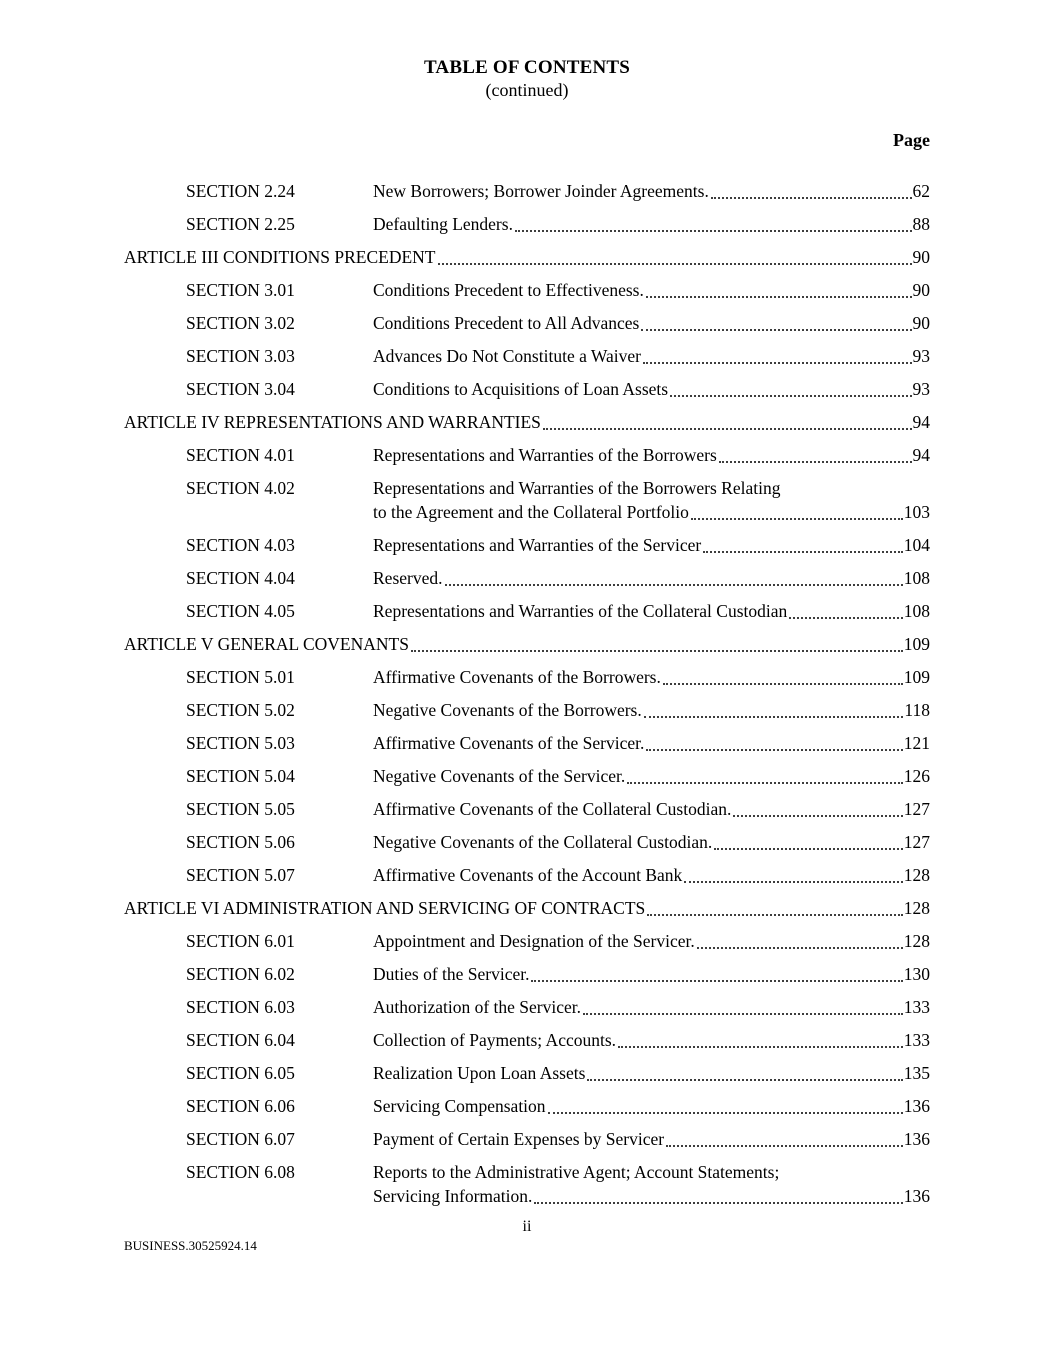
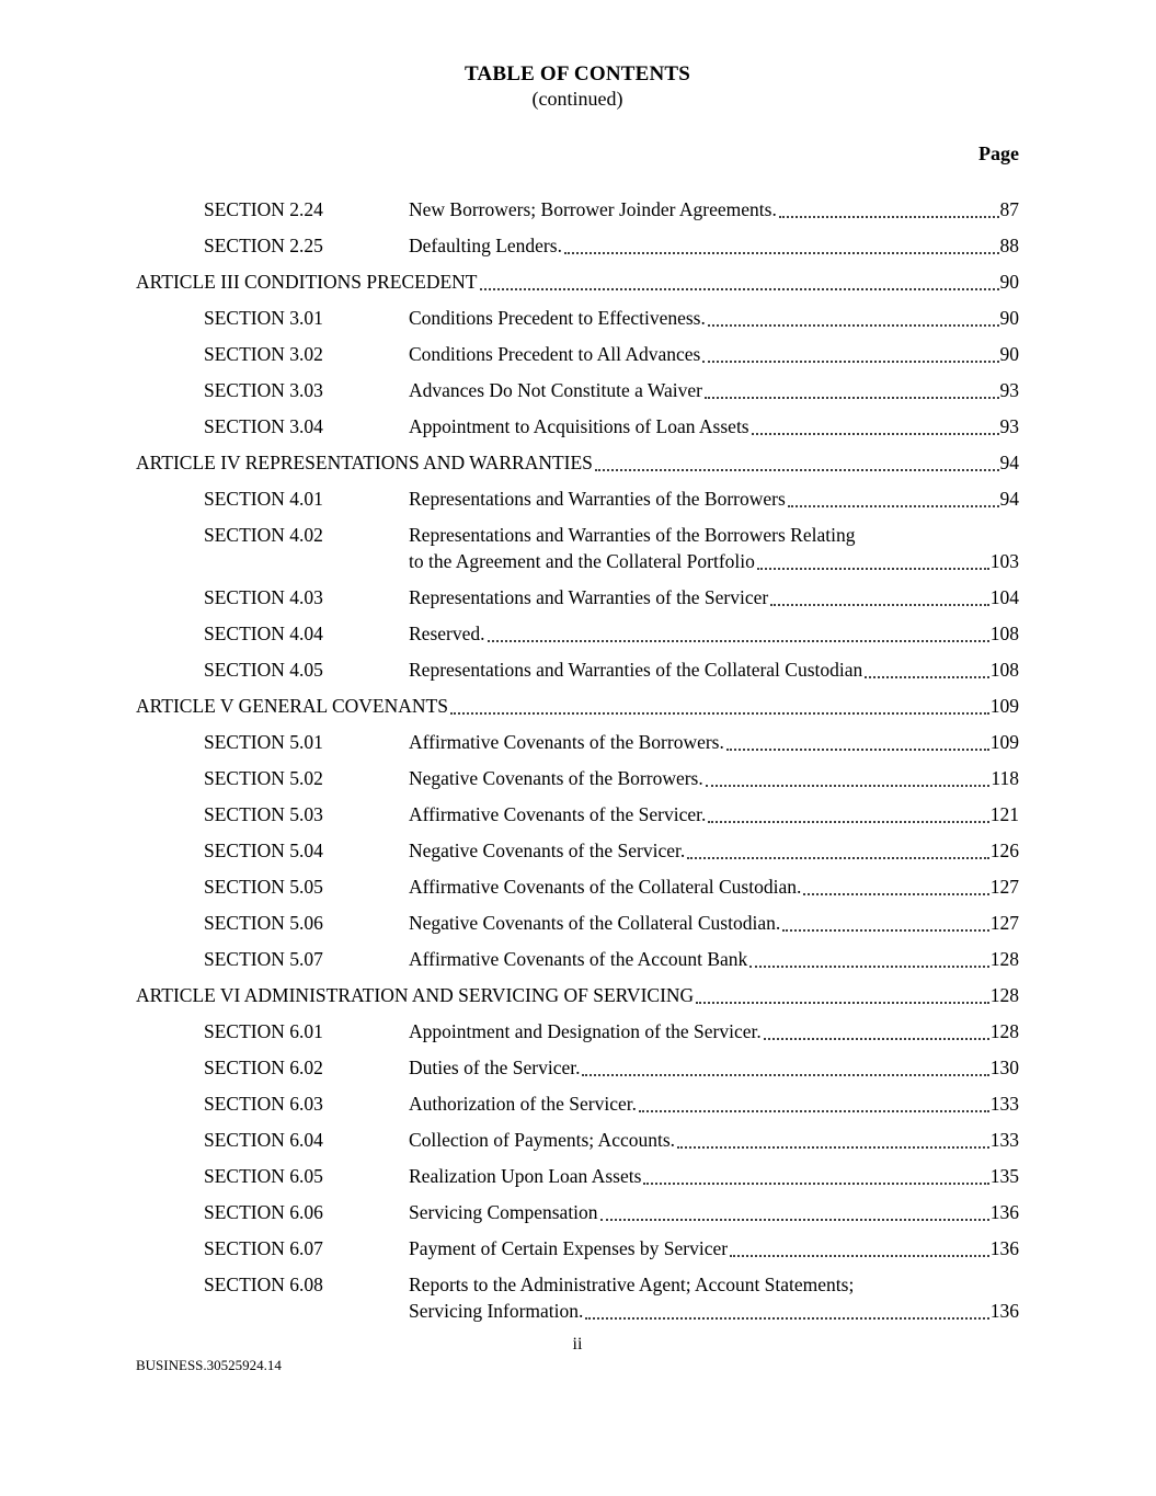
  TABLE OF CONTENTS
  (continued)
  Page
  SECTION 2.24
  New Borrowers; Borrower Joinder Agreements.
- 62
+ 87
  SECTION 2.25
  Defaulting Lenders.
  88
  ARTICLE III CONDITIONS PRECEDENT
  90
  SECTION 3.01
  Conditions Precedent to Effectiveness.
  90
  SECTION 3.02
  Conditions Precedent to All Advances
  90
  SECTION 3.03
  Advances Do Not Constitute a Waiver
  93
  SECTION 3.04
- Conditions to Acquisitions of Loan Assets
+ Appointment to Acquisitions of Loan Assets
  93
  ARTICLE IV REPRESENTATIONS AND WARRANTIES
  94
  SECTION 4.01
  Representations and Warranties of the Borrowers
  94
  SECTION 4.02
  Representations and Warranties of the Borrowers Relating
  to the Agreement and the Collateral Portfolio
  103
  SECTION 4.03
  Representations and Warranties of the Servicer
  104
  SECTION 4.04
  Reserved.
  108
  SECTION 4.05
  Representations and Warranties of the Collateral Custodian
  108
  ARTICLE V GENERAL COVENANTS
  109
  SECTION 5.01
  Affirmative Covenants of the Borrowers.
  109
  SECTION 5.02
  Negative Covenants of the Borrowers.
  118
  SECTION 5.03
  Affirmative Covenants of the Servicer.
  121
  SECTION 5.04
  Negative Covenants of the Servicer.
  126
  SECTION 5.05
  Affirmative Covenants of the Collateral Custodian.
  127
  SECTION 5.06
  Negative Covenants of the Collateral Custodian.
  127
  SECTION 5.07
  Affirmative Covenants of the Account Bank
  128
- ARTICLE VI ADMINISTRATION AND SERVICING OF CONTRACTS
+ ARTICLE VI ADMINISTRATION AND SERVICING OF SERVICING
  128
  SECTION 6.01
  Appointment and Designation of the Servicer.
  128
  SECTION 6.02
  Duties of the Servicer.
  130
  SECTION 6.03
  Authorization of the Servicer.
  133
  SECTION 6.04
  Collection of Payments; Accounts.
  133
  SECTION 6.05
  Realization Upon Loan Assets
  135
  SECTION 6.06
  Servicing Compensation
  136
  SECTION 6.07
  Payment of Certain Expenses by Servicer
  136
  SECTION 6.08
  Reports to the Administrative Agent; Account Statements;
  Servicing Information.
  136
  ii
  BUSINESS.30525924.14
